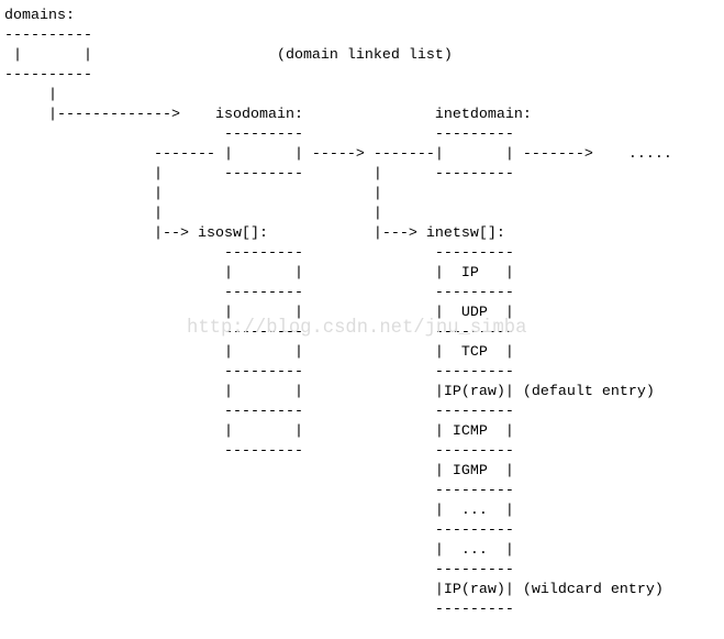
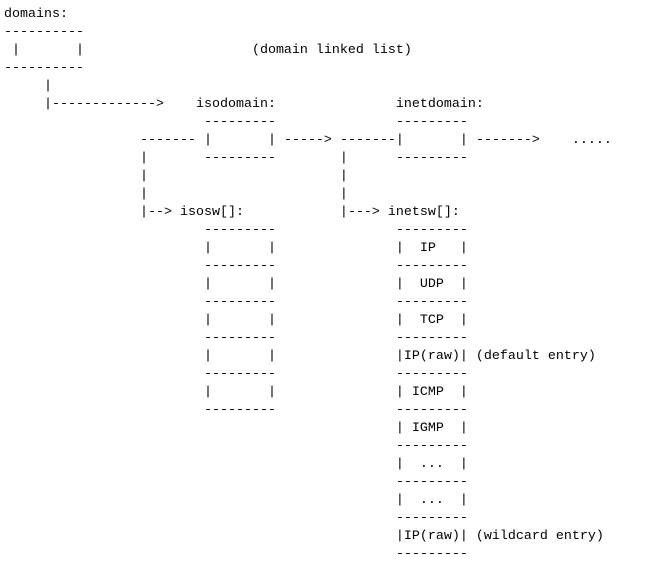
  domains:
  ----------
  | | (domain linked list)
  ----------
  |
  |-------------> isodomain: inetdomain:
  --------- ---------
  ------- | | -----> -------| | -------> .....
  | --------- | ---------
  | |
  | |
  |--> isosw[]: |---> inetsw[]:
  --------- ---------
  | | | IP |
  --------- ---------
  | | | UDP |
  --------- ---------
  | | | TCP |
  --------- ---------
  | | |IP(raw)| (default entry)
  --------- ---------
  | | | ICMP |
  --------- ---------
  | IGMP |
  ---------
  | ... |
  ---------
  | ... |
  ---------
  |IP(raw)| (wildcard entry)
  ---------
- http://blog.csdn.net/jnu_simba
